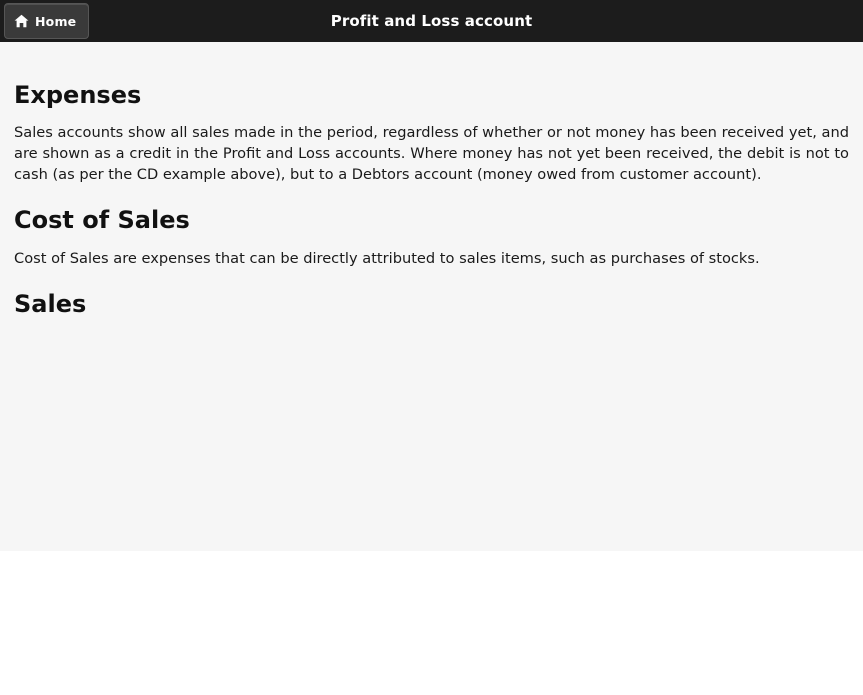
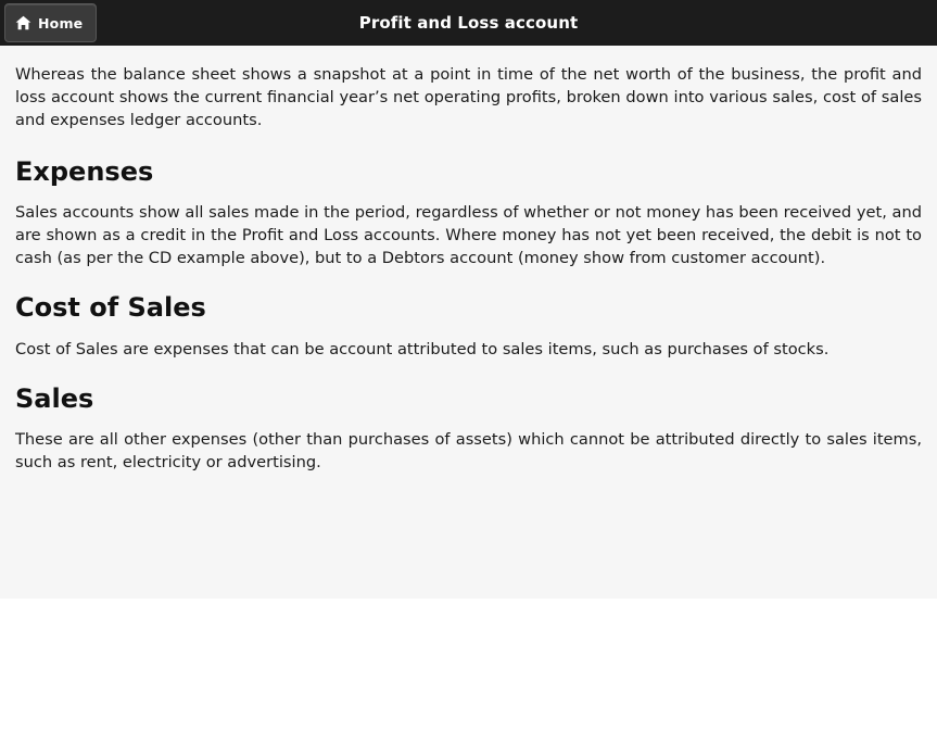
  Home
  Profit and Loss account
+ Whereas the balance sheet shows a snapshot at a point in time of the net worth of the business, the profit and loss account shows the current financial year’s net operating profits, broken down into various sales, cost of sales and expenses ledger accounts.
  Expenses
- Sales accounts show all sales made in the period, regardless of whether or not money has been received yet, and are shown as a credit in the Profit and Loss accounts. Where money has not yet been received, the debit is not to cash (as per the CD example above), but to a Debtors account (money owed from customer account).
+ Sales accounts show all sales made in the period, regardless of whether or not money has been received yet, and are shown as a credit in the Profit and Loss accounts. Where money has not yet been received, the debit is not to cash (as per the CD example above), but to a Debtors account (money show from customer account).
  Cost of Sales
- Cost of Sales are expenses that can be directly attributed to sales items, such as purchases of stocks.
+ Cost of Sales are expenses that can be account attributed to sales items, such as purchases of stocks.
  Sales
+ These are all other expenses (other than purchases of assets) which cannot be attributed directly to sales items, such as rent, electricity or advertising.
